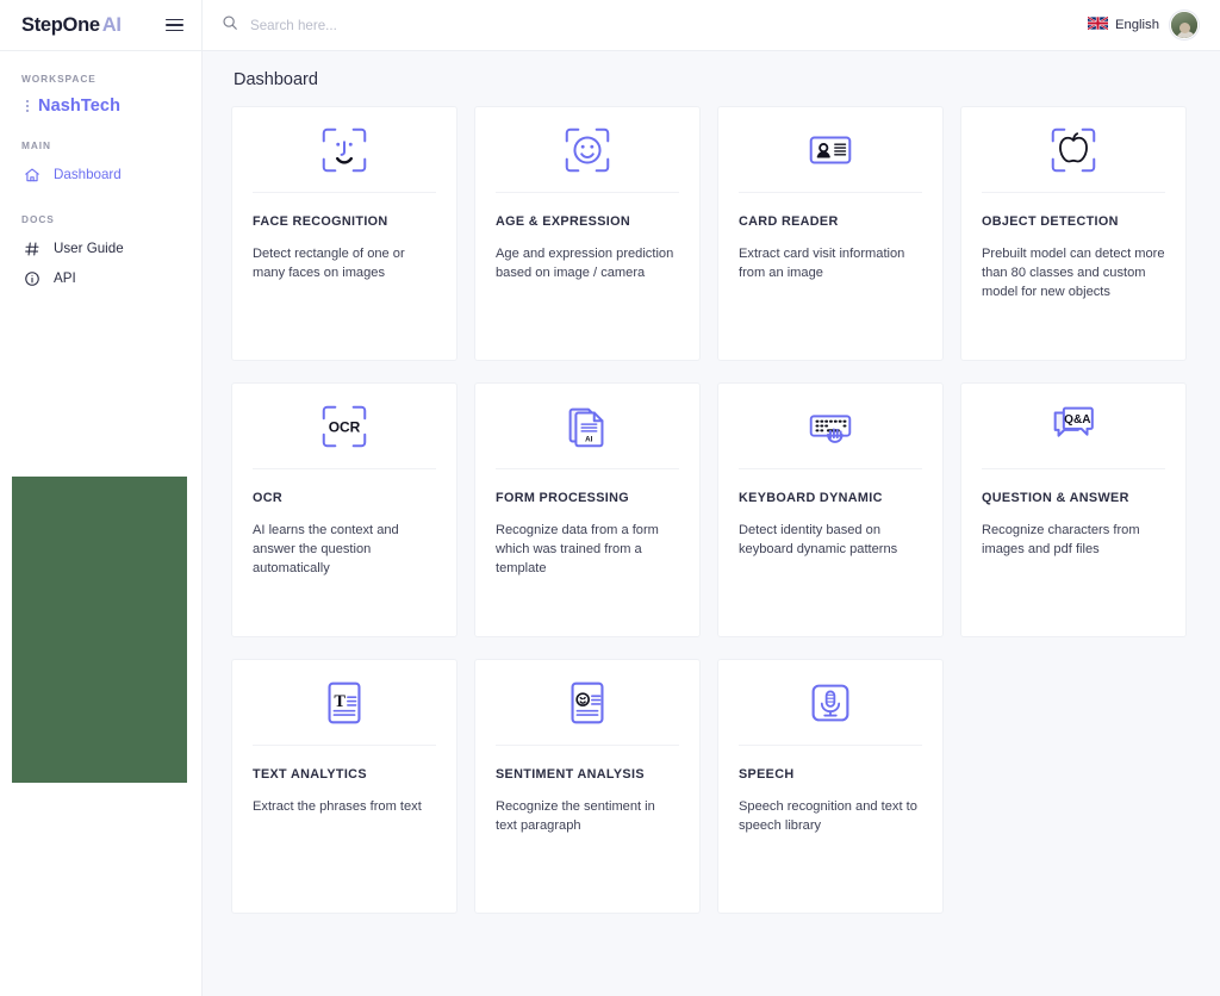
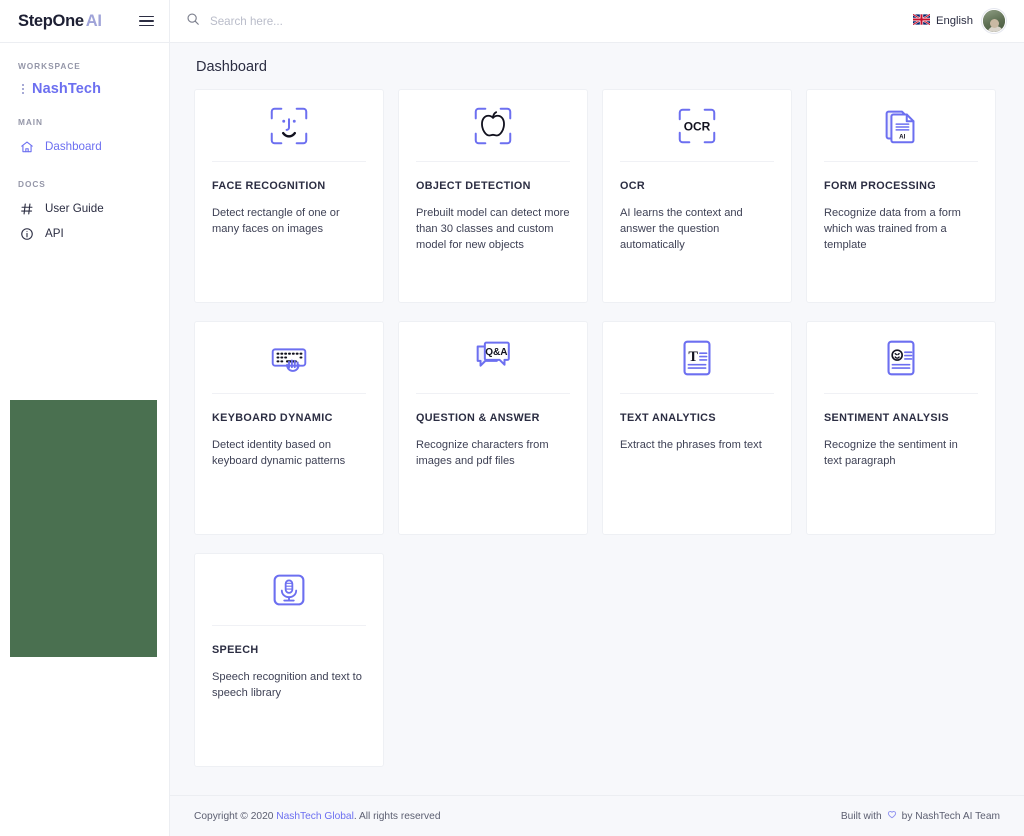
  StepOneAI
  WORKSPACE
  NashTech
  MAIN
  Dashboard
  DOCS
  User Guide
  API
  Search here...
  English
  Dashboard
  FACE RECOGNITION
  Detect rectangle of one or many faces on images
- AGE & EXPRESSION
- Age and expression prediction based on image / camera
- CARD READER
- Extract card visit information from an image
  OBJECT DETECTION
- Prebuilt model can detect more than 80 classes and custom model for new objects
+ Prebuilt model can detect more than 30 classes and custom model for new objects
  OCR
  OCR
  AI learns the context and answer the question automatically
  FORM PROCESSING
  Recognize data from a form which was trained from a template
  KEYBOARD DYNAMIC
  Detect identity based on keyboard dynamic patterns
  Q&A
  QUESTION & ANSWER
  Recognize characters from images and pdf files
  T
  TEXT ANALYTICS
  Extract the phrases from text
  SENTIMENT ANALYSIS
  Recognize the sentiment in text paragraph
  SPEECH
  Speech recognition and text to speech library
+ Copyright © 2020 NashTech Global. All rights reserved
+ Built with
+ by NashTech AI Team
